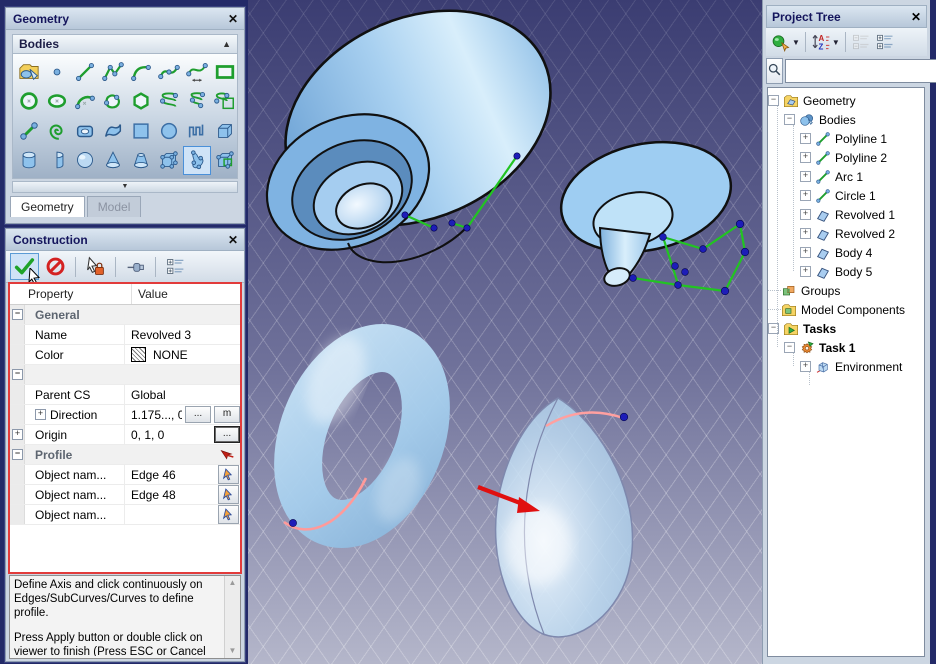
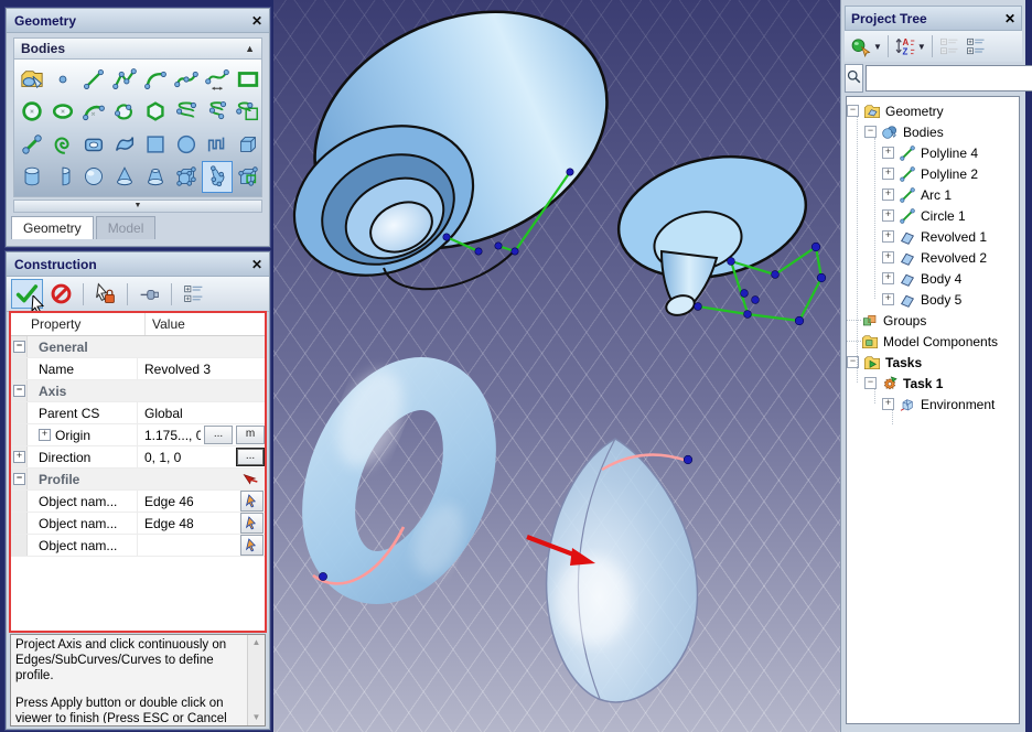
  Geometry
  ✕
  Bodies
  ▲
  Geometry
  Model
  Construction
  ✕
  Property
  Value
  −
  General
  Name
  Revolved 3
- Color
- NONE
  −
+ Axis
  Parent CS
  Global
  +
- Direction
+ Origin
  ...
  m
  +
- Origin
+ Direction
  0, 1, 0
  ...
  −
  Profile
  Object nam...
  Edge 46
  Object nam...
  Edge 48
  Object nam...
- Define Axis and click continuously on Edges/SubCurves/Curves to define profile.
+ Project Axis and click continuously on Edges/SubCurves/Curves to define profile.
  Press Apply button or double click on viewer to finish (Press ESC or Cancel
  ▲
  ▼
  Project Tree
  ✕
  ▼
  A
  Z
  ▼
  −
  Geometry
  −
  Bodies
  +
- Polyline 1
+ Polyline 4
  +
  Polyline 2
  +
  Arc 1
  +
  Circle 1
  +
  Revolved 1
  +
  Revolved 2
  +
  Body 4
  +
  Body 5
  Groups
  Model Components
  −
  Tasks
  −
  Task 1
  +
  Environment
